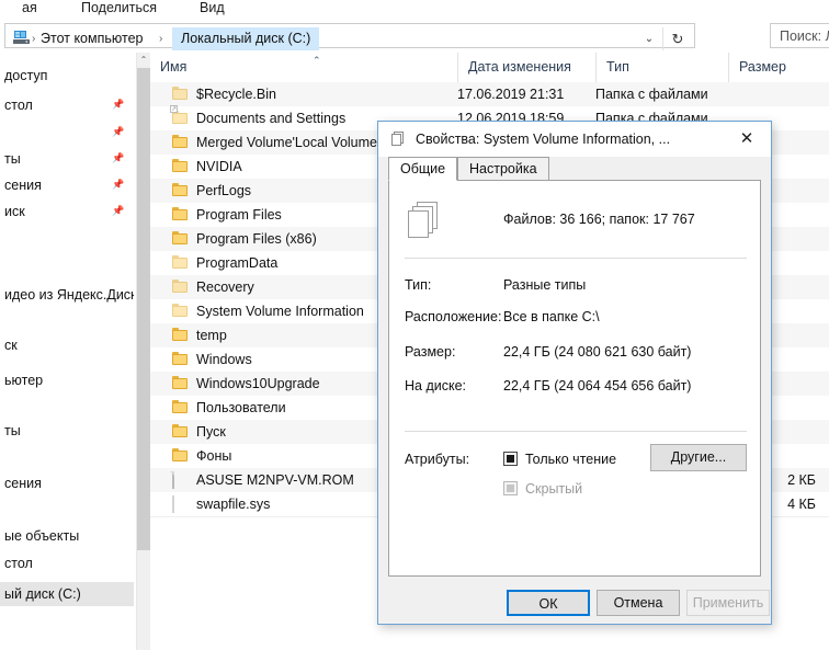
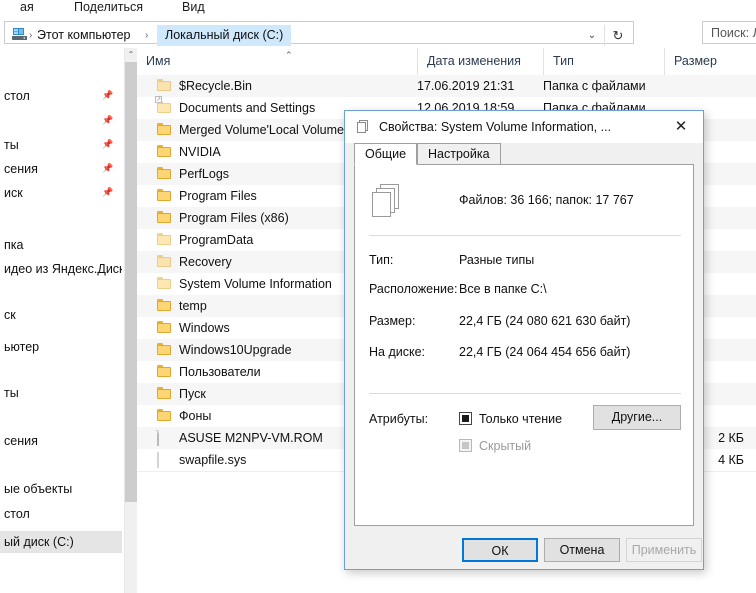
  ая
  Поделиться
  Вид
  ›
  Этот компьютер
  ›
  Локальный диск (C:)
  ⌄
  ↻
- доступ
  стол
  📌
  📌
  ты
  📌
  сения
  📌
  иск
  📌
+ пка
  идео из Яндекс.Диск
  ск
  ьютер
  ты
  сения
  ые объекты
  стол
  ый диск (C:)
  ⌃
  Имя
  ⌃
  Дата изменения
  Тип
  Размер
  $Recycle.Bin
  17.06.2019 21:31
  Папка с файлами
  Documents and Settings
  12.06.2019 18:59
  Папка с файлами
  Merged Volume'Local Volume
  NVIDIA
  PerfLogs
  Program Files
  Program Files (x86)
  ProgramData
  Recovery
  System Volume Information
  temp
  Windows
  Windows10Upgrade
  Пользователи
  Пуск
  Фоны
  ASUSE M2NPV-VM.ROM
  2 КБ
  swapfile.sys
  4 КБ
  Свойства: System Volume Information, ...
  ✕
  Общие
  Настройка
  Файлов: 36 166; папок: 17 767
  Тип:
  Разные типы
  Расположение:
  Все в папке C:\
  Размер:
  22,4 ГБ (24 080 621 630 байт)
  На диске:
  22,4 ГБ (24 064 454 656 байт)
  Атрибуты:
  Только чтение
  Скрытый
  Другие...
  ОК
  Отмена
  Применить
